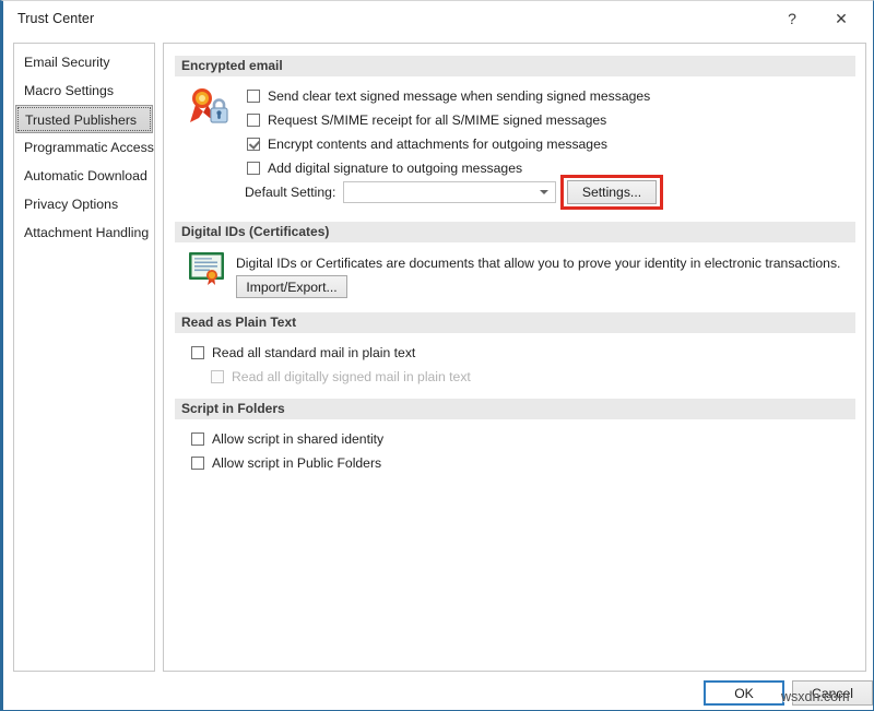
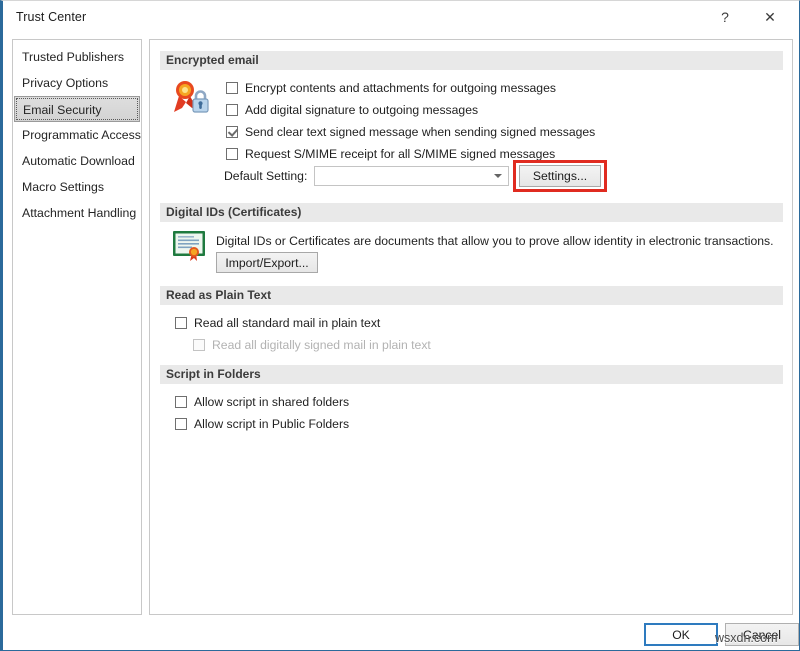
  Trust Center
  ?
  ✕
- Email Security
+ Trusted Publishers
- Macro Settings
+ Privacy Options
- Trusted Publishers
+ Email Security
  Programmatic Access
  Automatic Download
- Privacy Options
+ Macro Settings
  Attachment Handling
  Encrypted email
- Send clear text signed message when sending signed messages
+ Encrypt contents and attachments for outgoing messages
- Request S/MIME receipt for all S/MIME signed messages
+ Add digital signature to outgoing messages
- Encrypt contents and attachments for outgoing messages
+ Send clear text signed message when sending signed messages
- Add digital signature to outgoing messages
+ Request S/MIME receipt for all S/MIME signed messages
  Default Setting:
  Settings...
  Digital IDs (Certificates)
- Digital IDs or Certificates are documents that allow you to prove your identity in electronic transactions.
+ Digital IDs or Certificates are documents that allow you to prove allow identity in electronic transactions.
  Import/Export...
  Read as Plain Text
  Read all standard mail in plain text
  Read all digitally signed mail in plain text
  Script in Folders
- Allow script in shared identity
+ Allow script in shared folders
  Allow script in Public Folders
  OK
  Cancel
  wsxdn.com
